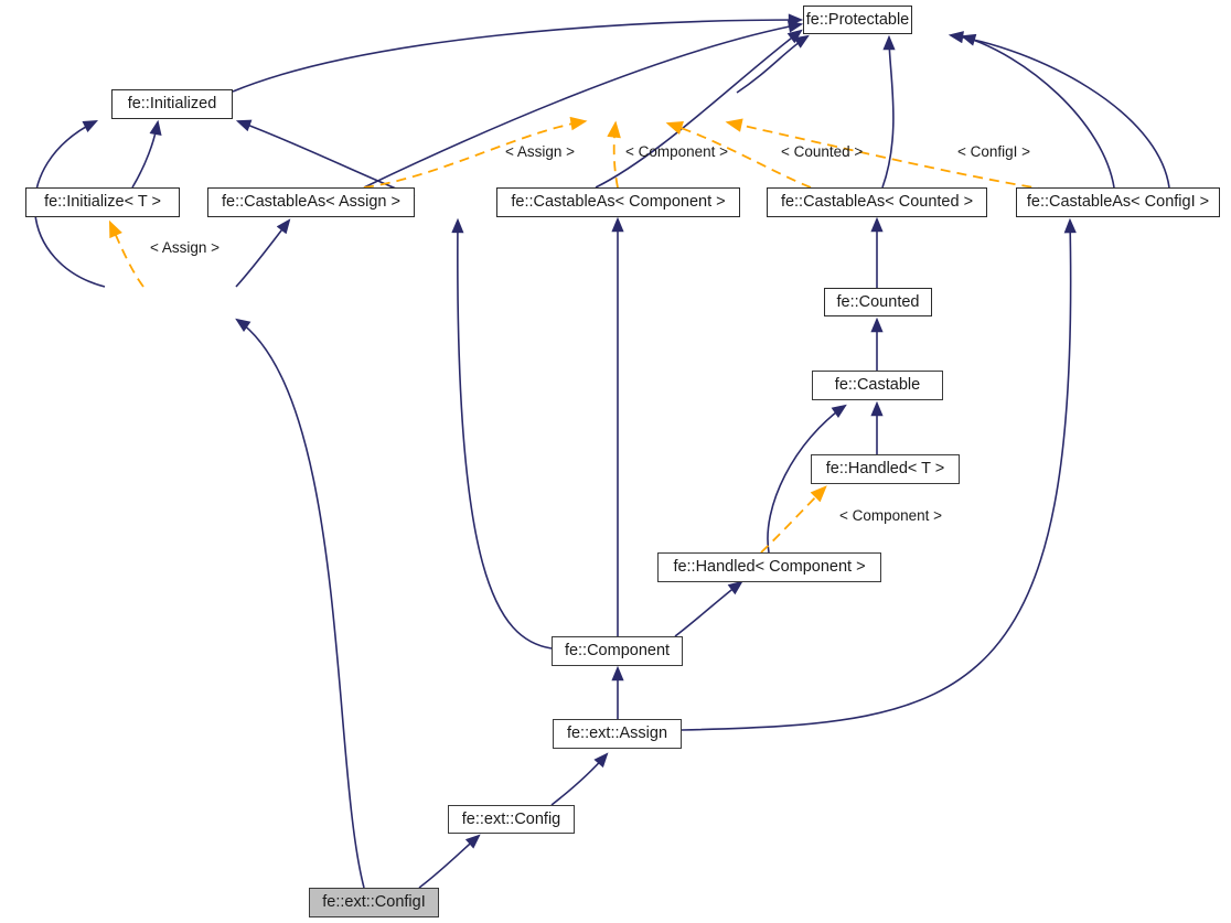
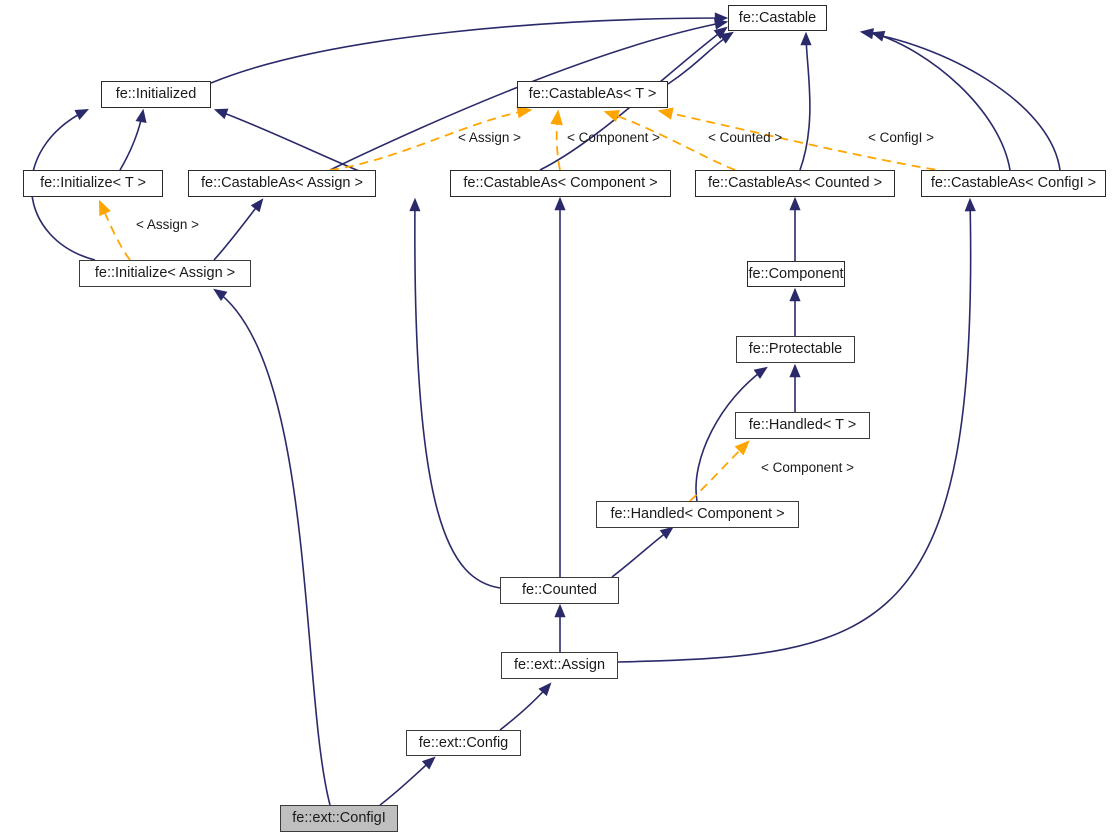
- fe::Protectable
+ fe::Castable
  fe::Initialized
+ fe::CastableAs< T >
  fe::Initialize< T >
  fe::CastableAs< Assign >
  fe::CastableAs< Component >
  fe::CastableAs< Counted >
  fe::CastableAs< ConfigI >
- fe::Counted
+ fe::Component
+ fe::Initialize< Assign >
- fe::Castable
+ fe::Protectable
  fe::Handled< T >
  fe::Handled< Component >
- fe::Component
+ fe::Counted
  fe::ext::Assign
  fe::ext::Config
  fe::ext::ConfigI
  < Assign >
  < Component >
  < Counted >
  < ConfigI >
  < Assign >
  < Component >
